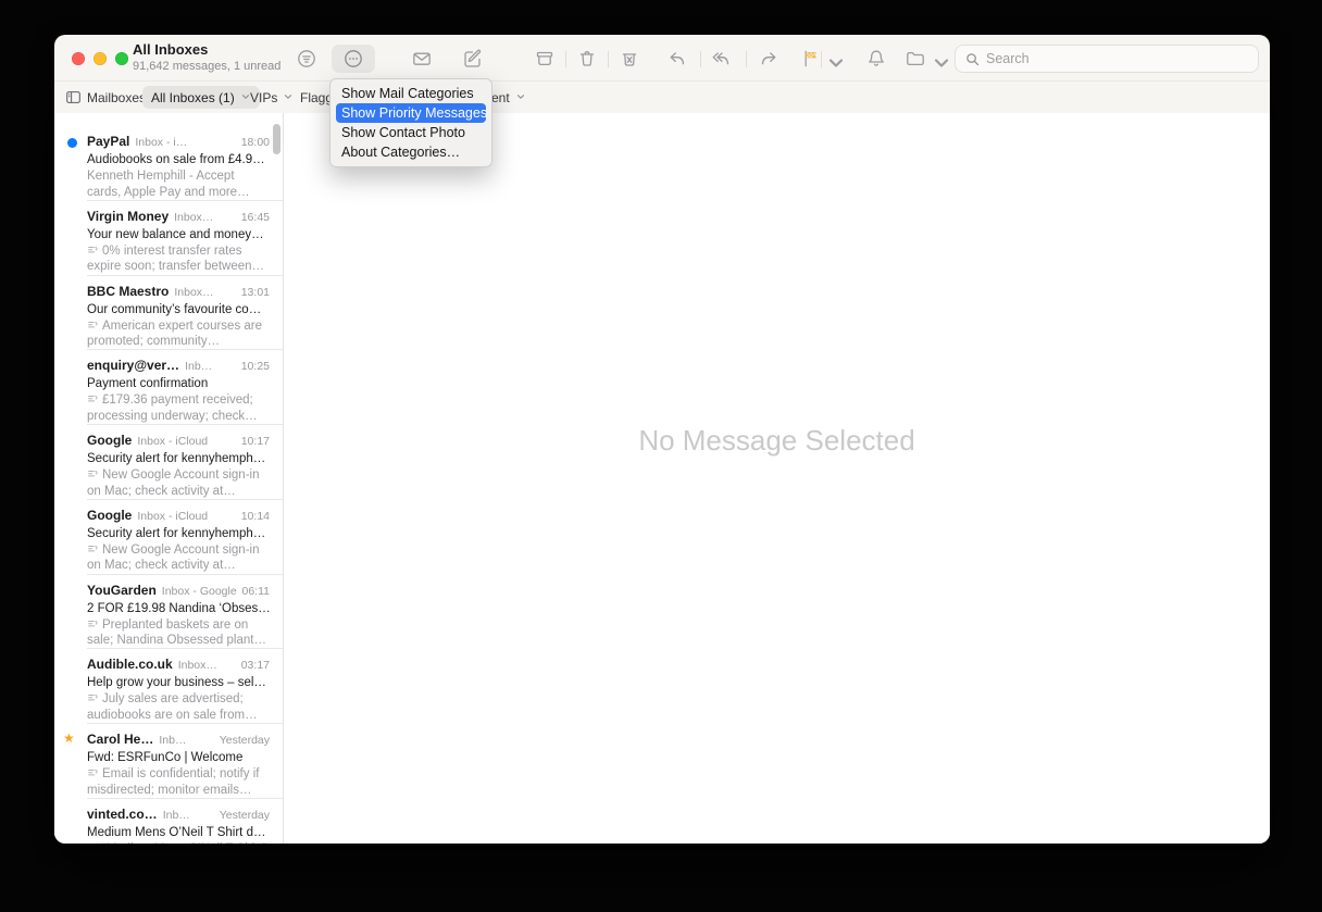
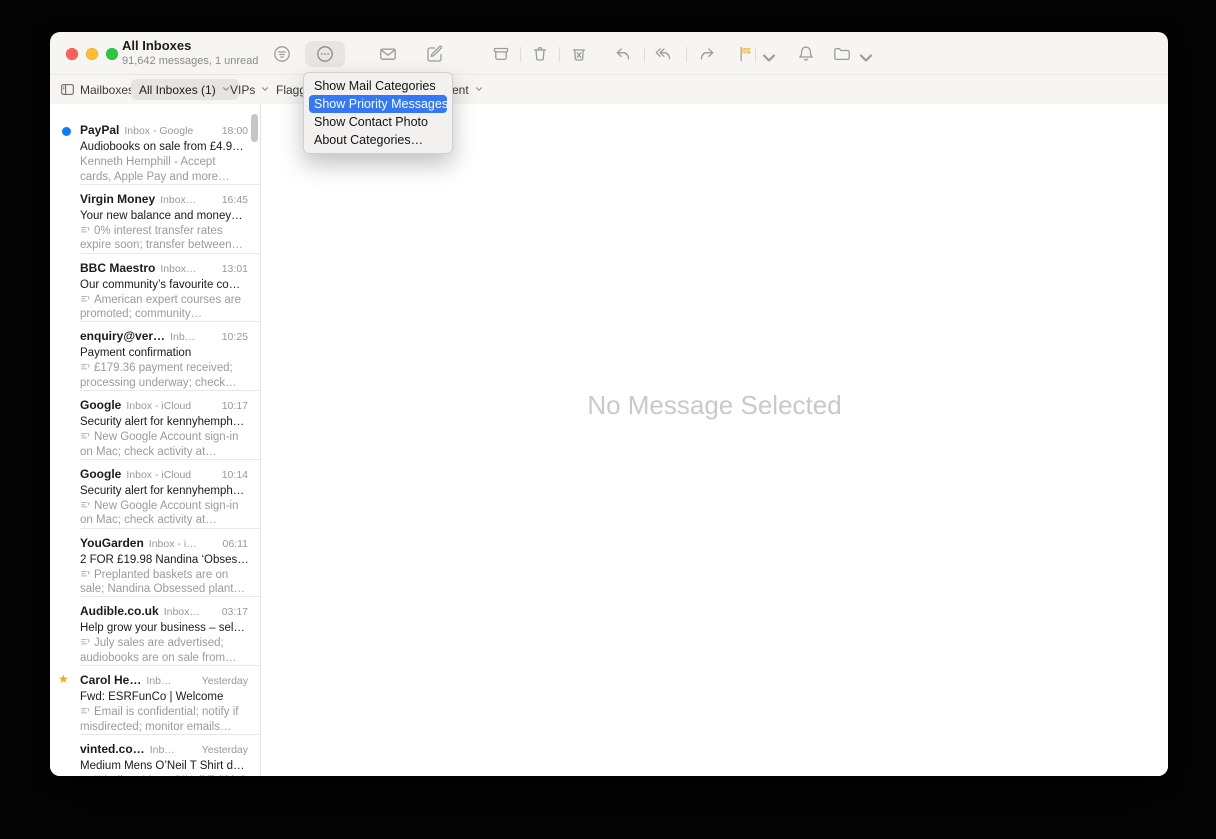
  All Inboxes
  91,642 messages, 1 unread
- Search
  Mailboxe
  All Inboxes (1)
  VIPs
  ent
  PayPal
- Inbox - i…
+ Inbox - Google
  18:00
  Audiobooks on sale from £4.9…
  Kenneth Hemphill - Accept cards, Apple Pay and more
  Virgin Money
  Inbox…
  16:45
  Your new balance and money…
  0% interest transfer rates expire soon; transfer between
  BBC Maestro
  Inbox…
  13:01
  Our community’s favourite co…
  American expert courses are promoted; community
  enquiry@ver…
  Inb…
  10:25
  Payment confirmation
  £179.36 payment received; processing underway; check
  Google
  Inbox - iCloud
  10:17
  Security alert for kennyhemph…
  New Google Account sign-in on Mac; check activity at
  Google
  Inbox - iCloud
  10:14
  Security alert for kennyhemph…
  New Google Account sign-in on Mac; check activity at
  YouGarden
- Inbox - Google
+ Inbox - i…
  06:11
  2 FOR £19.98 Nandina ‘Obses…
  Preplanted baskets are on sale; Nandina Obsessed plant
  Audible.co.uk
  Inbox…
  03:17
  Help grow your business – sel…
  July sales are advertised; audiobooks are on sale from
  ★
  Carol He…
  Inb…
  Yesterday
  Fwd: ESRFunCo | Welcome
  Email is confidential; notify if misdirected; monitor emails
  vinted.co…
  Inb…
  Yesterday
  Medium Mens O’Neil T Shirt d…
  No Message Selected
  Show Mail Categories
  Show Priority Messages
  Show Contact Photo
  About Categories…
